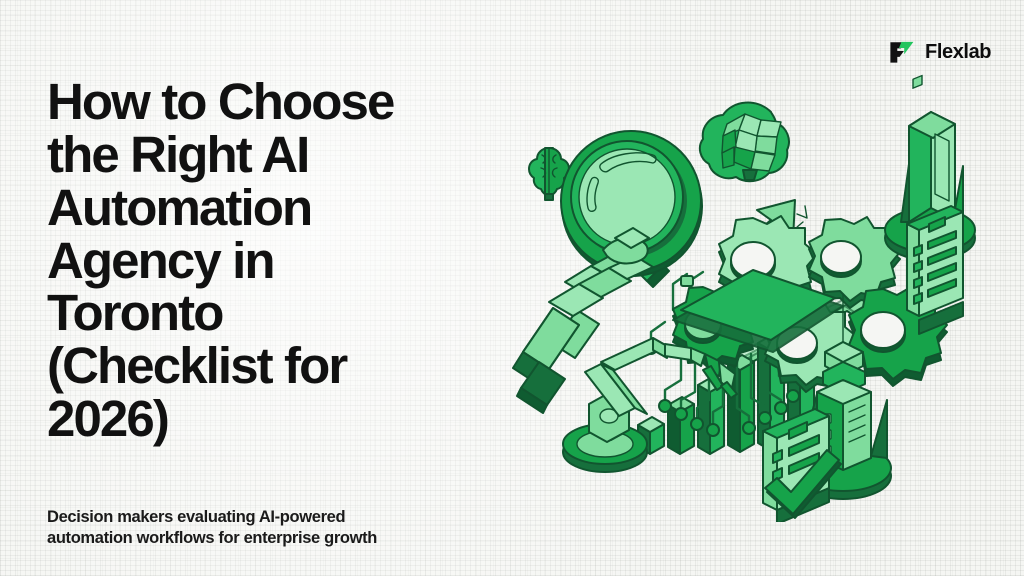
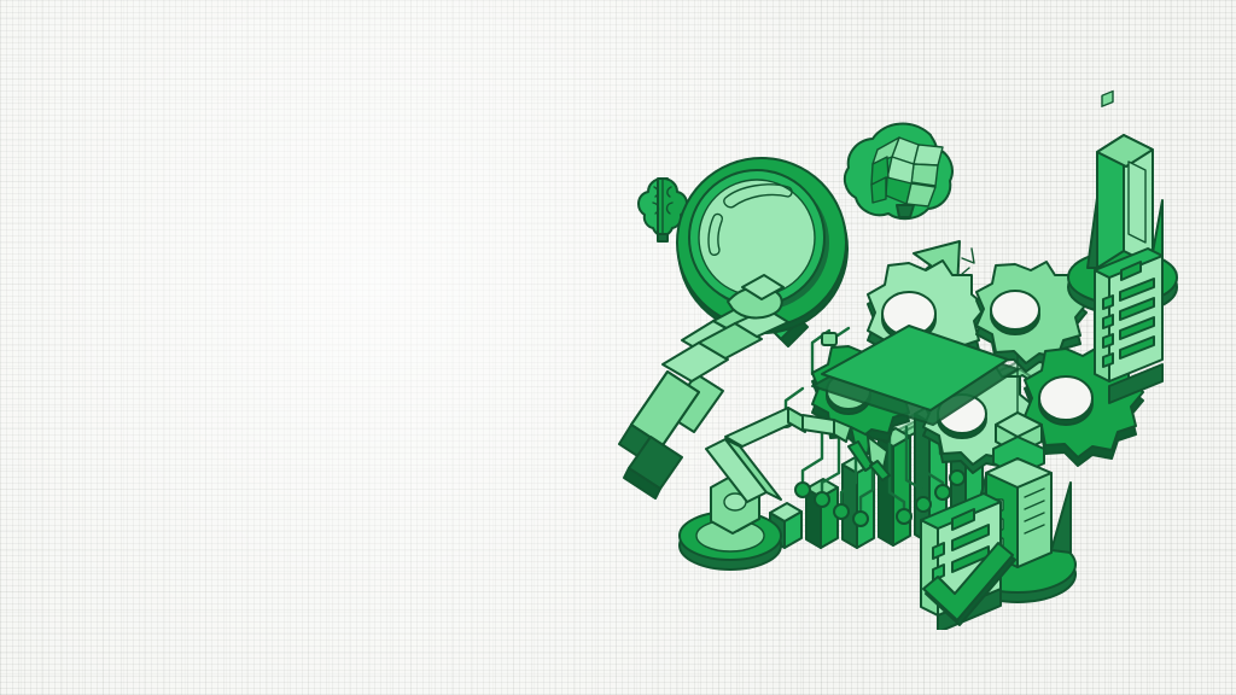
- Flexlab
- How to Choose
- the Right AI
- Automation
- Agency in
- Toronto
- (Checklist for
- 2026)
- Decision makers evaluating AI-powered
- automation workflows for enterprise growth
